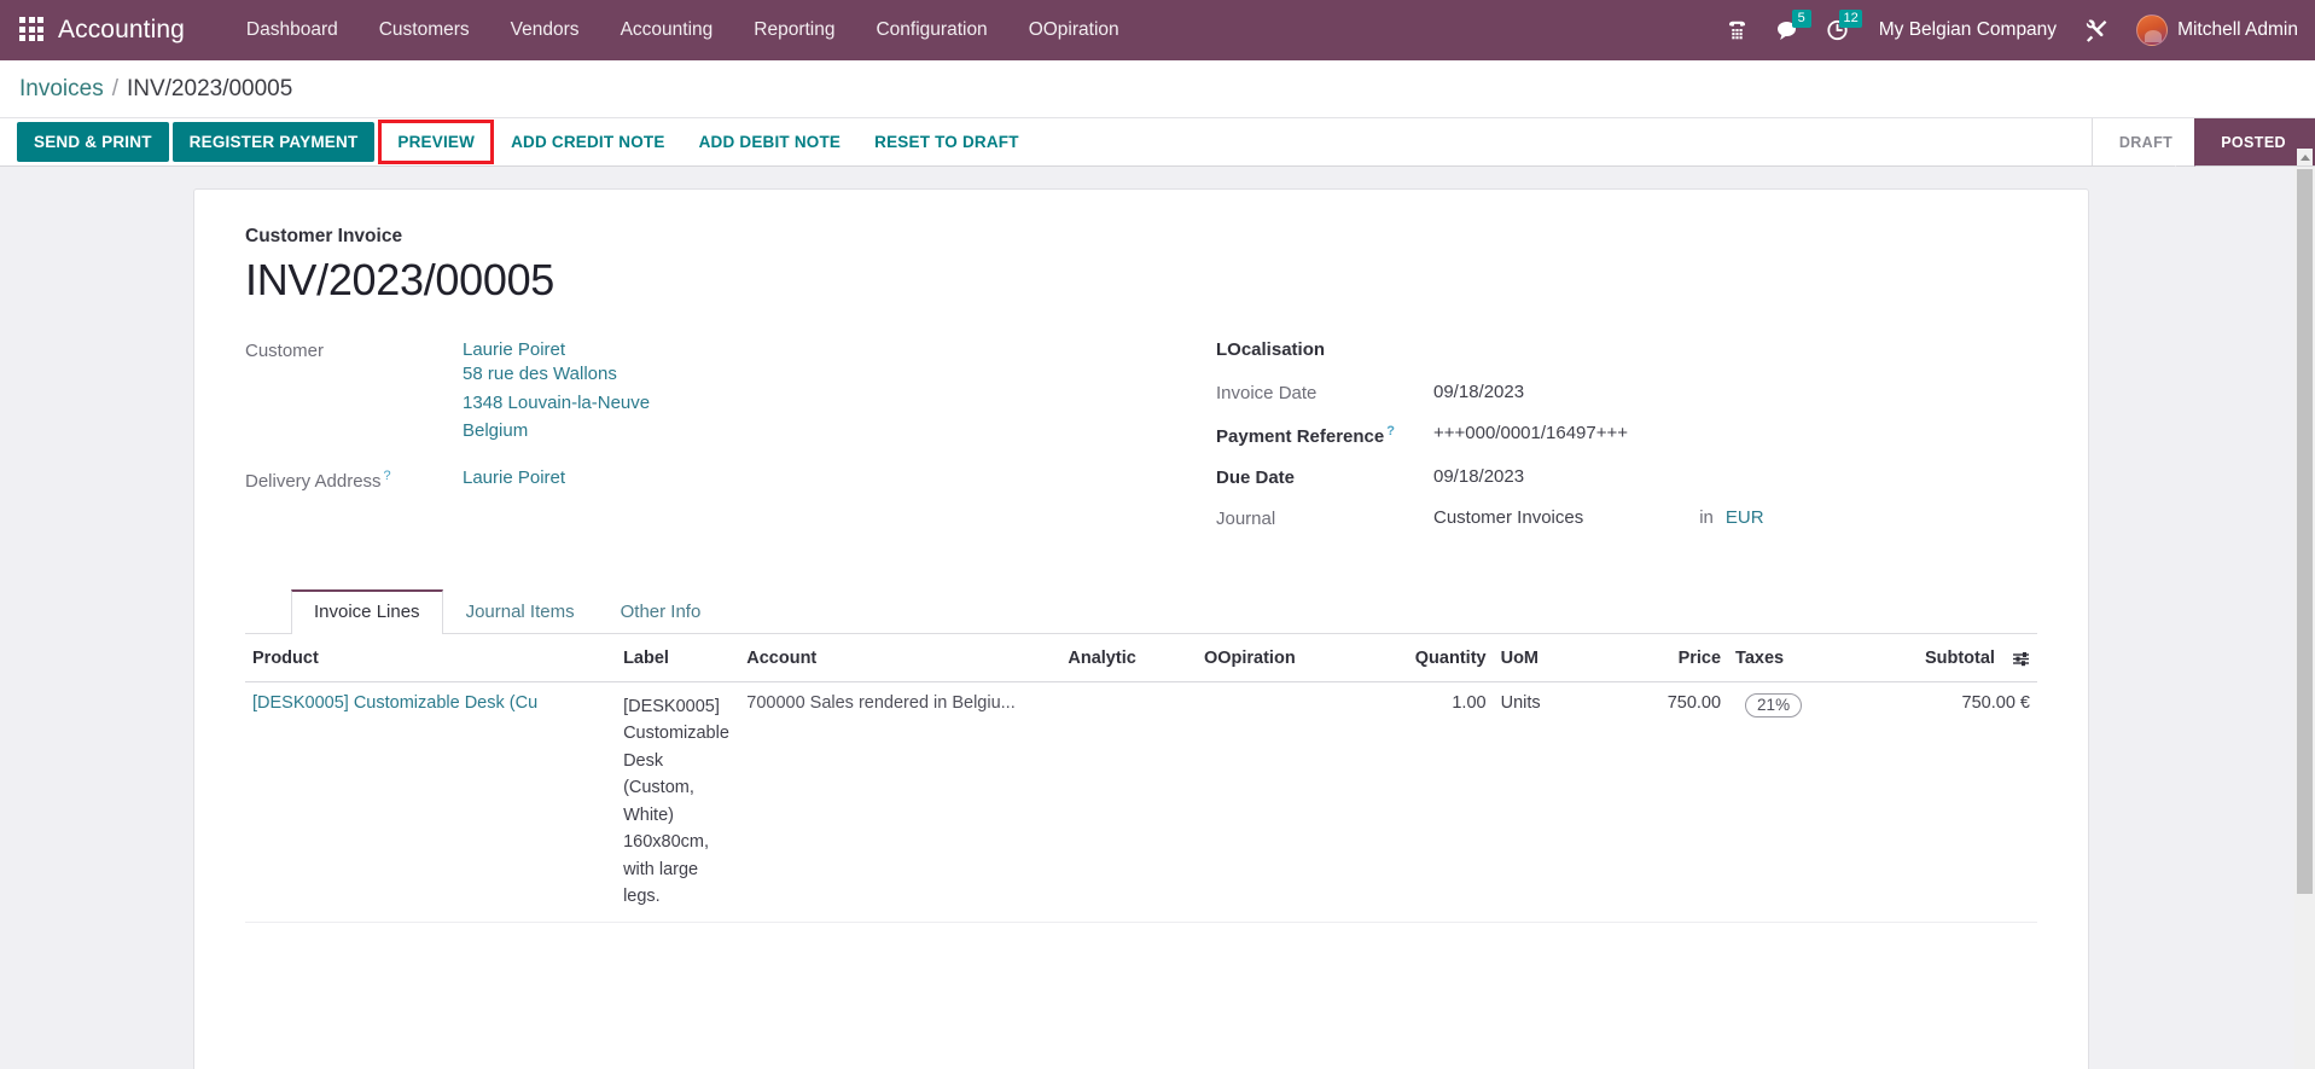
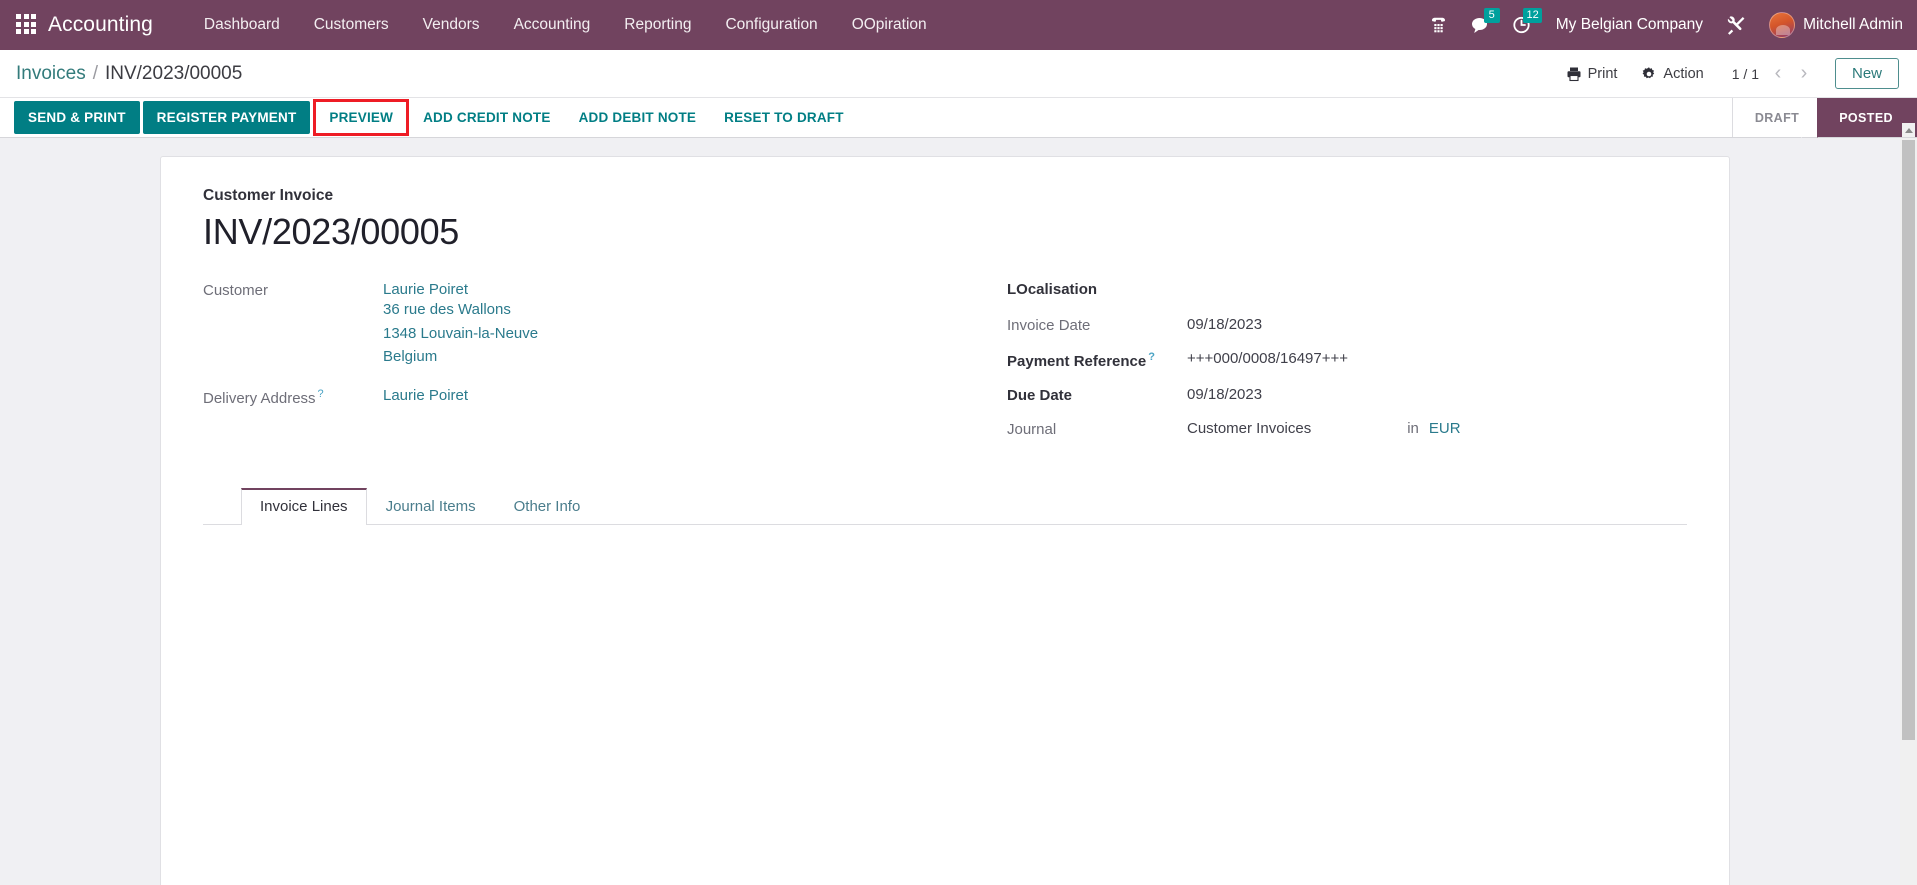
  Accounting
  Dashboard
  Customers
  Vendors
  Accounting
  Reporting
  Configuration
  OOpiration
  5
  12
  My Belgian Company
  Mitchell Admin
  Invoices
  /
  INV/2023/00005
+ Print
+ Action
+ 1 / 1
+ ‹
+ ›
+ New
  SEND & PRINT
  REGISTER PAYMENT
  PREVIEW
  ADD CREDIT NOTE
  ADD DEBIT NOTE
  RESET TO DRAFT
  DRAFT
  POSTED
  Customer Invoice
  INV/2023/00005
  Customer
  Laurie Poiret
- 58 rue des Wallons
+ 36 rue des Wallons
  1348 Louvain-la-Neuve
  Belgium
  Delivery Address ?
  Laurie Poiret
  LOcalisation
  Invoice Date
  09/18/2023
  Payment Reference ?
- +++000/0001/16497+++
+ +++000/0008/16497+++
  Due Date
  09/18/2023
  Journal
  Customer Invoices
  in
  EUR
  Invoice Lines
  Journal Items
  Other Info
- Product	Label	Account	Analytic	OOpiration	Quantity	UoM	Price	Taxes	Subtotal
- [DESK0005] Customizable Desk (Cu	[DESK0005] Customizable Desk (Custom, White) 160x80cm, with large legs.	700000 Sales rendered in Belgiu...			1.00	Units	750.00	21%	750.00 €
